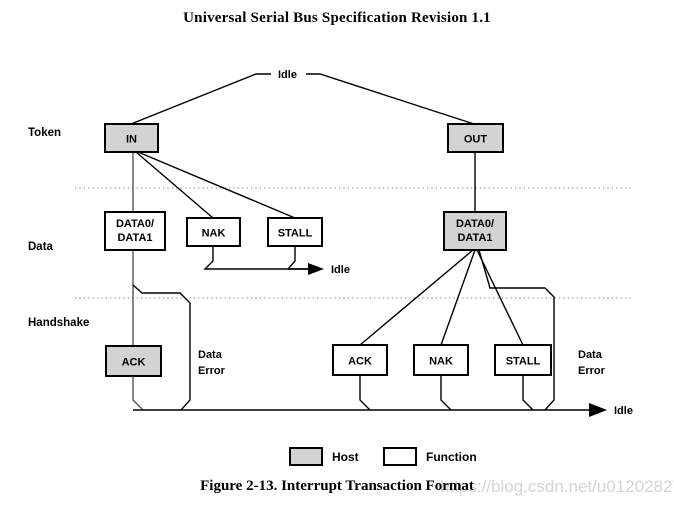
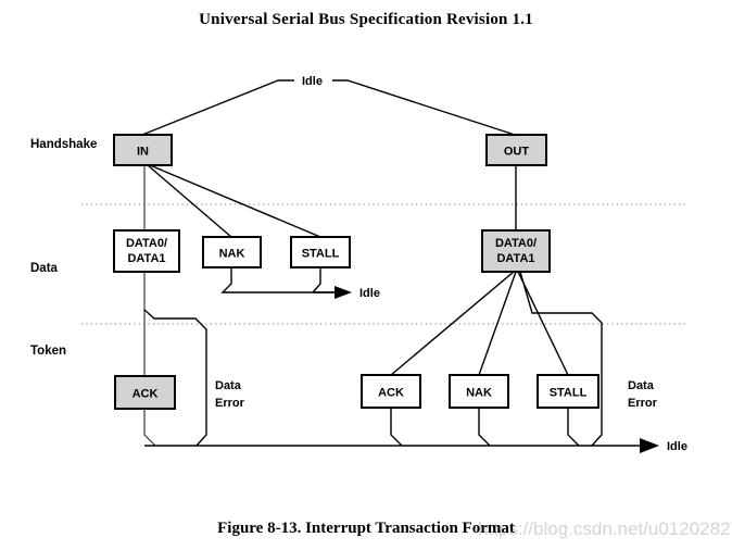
  Universal Serial Bus Specification Revision 1.1
- Token
+ Handshake
  Data
- Handshake
+ Token
  Idle
  IN
  OUT
  DATA0/
  DATA1
  NAK
  STALL
  DATA0/
  DATA1
  Idle
  ACK
  ACK
  NAK
  STALL
  Idle
  Data
  Error
  Data
  Error
- Host
- Function
  https://blog.csdn.net/u0120282
- Figure 2-13. Interrupt Transaction Format
+ Figure 8-13. Interrupt Transaction Format
